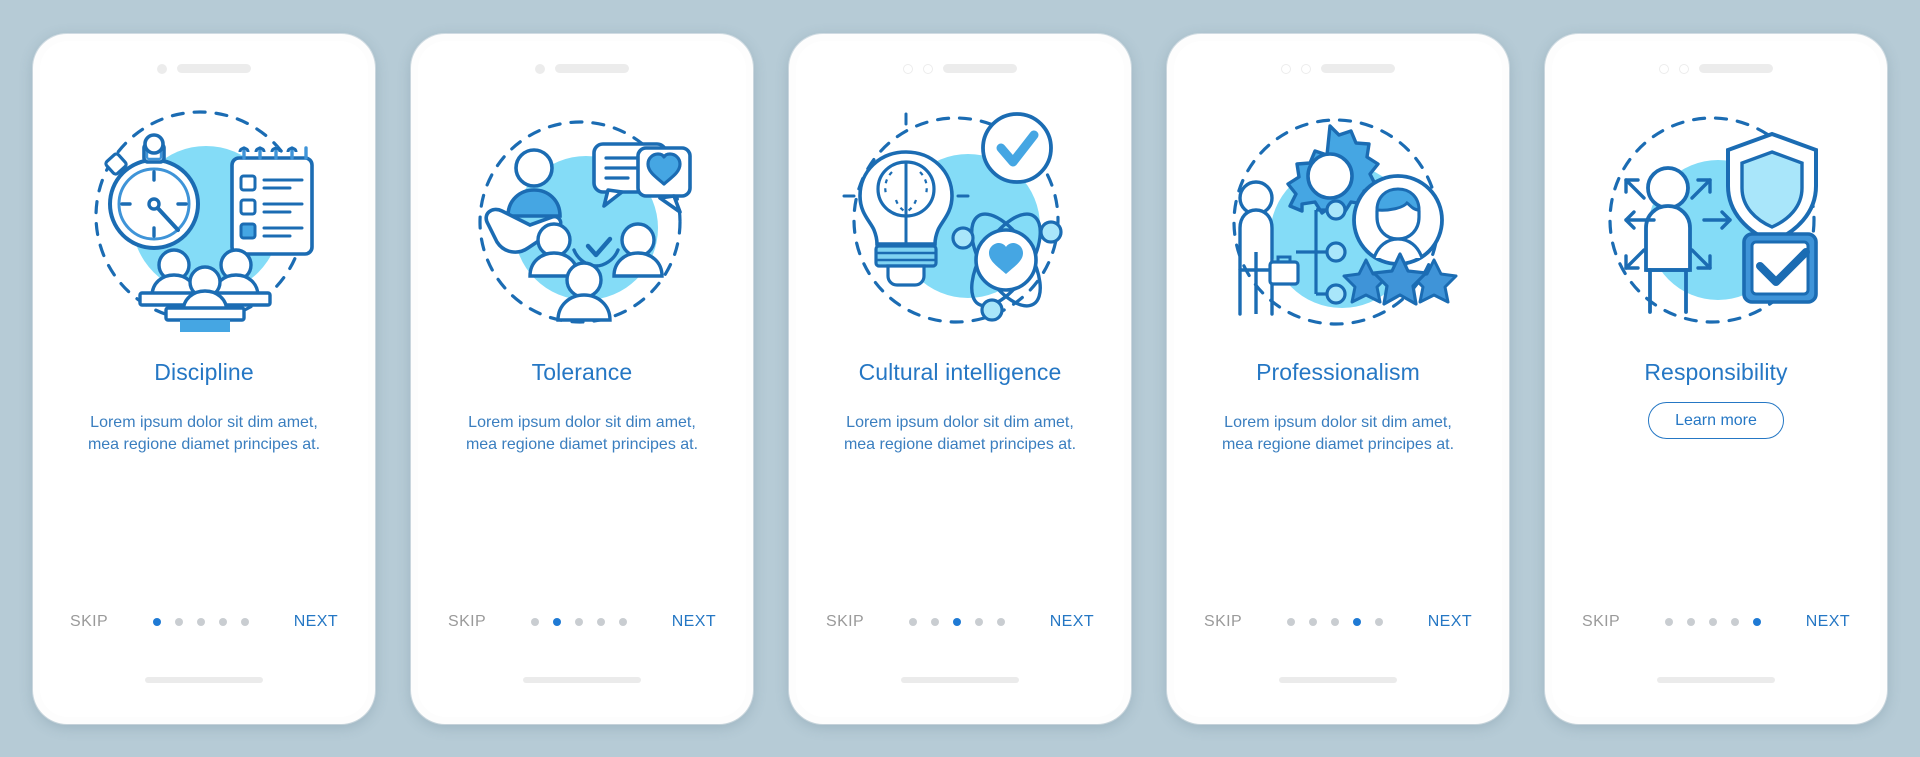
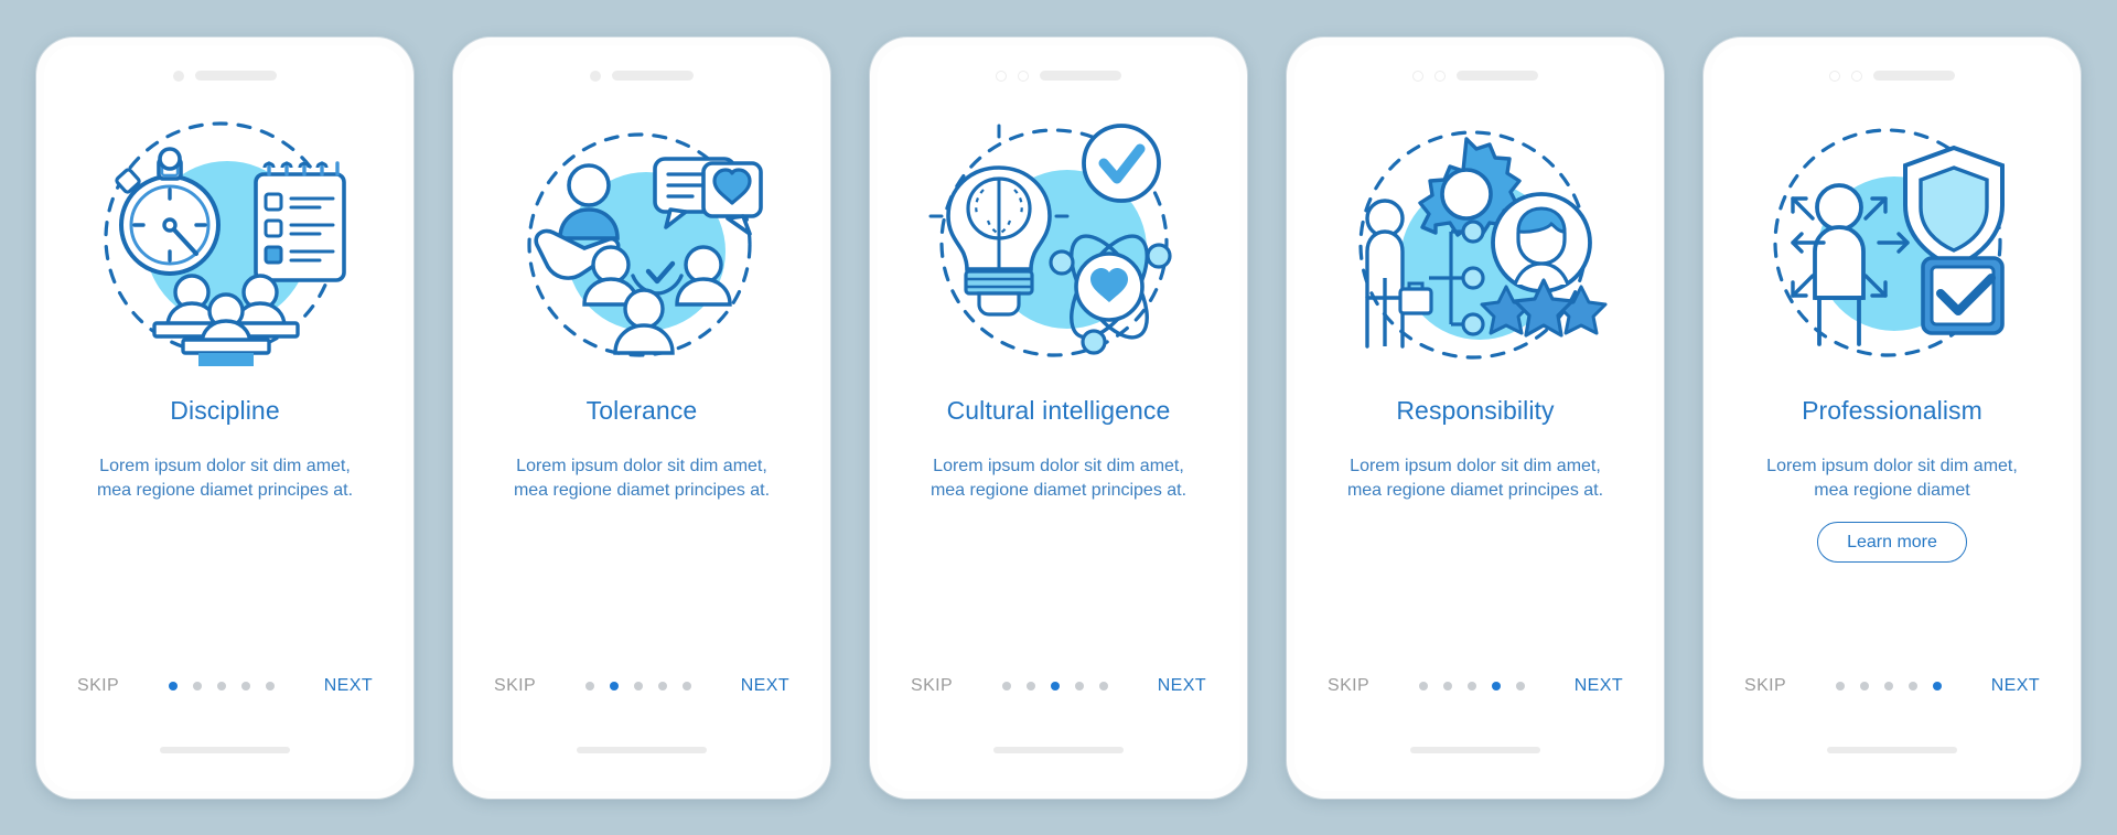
  Discipline
  Lorem ipsum dolor sit dim amet, mea regione diamet principes at.
  SKIP
  NEXT
  Tolerance
  Lorem ipsum dolor sit dim amet, mea regione diamet principes at.
  SKIP
  NEXT
  Cultural intelligence
  Lorem ipsum dolor sit dim amet, mea regione diamet principes at.
  SKIP
  NEXT
- Professionalism
+ Responsibility
  Lorem ipsum dolor sit dim amet, mea regione diamet principes at.
  SKIP
  NEXT
- Responsibility
+ Professionalism
+ Lorem ipsum dolor sit dim amet, mea regione diamet
  Learn more
  SKIP
  NEXT
